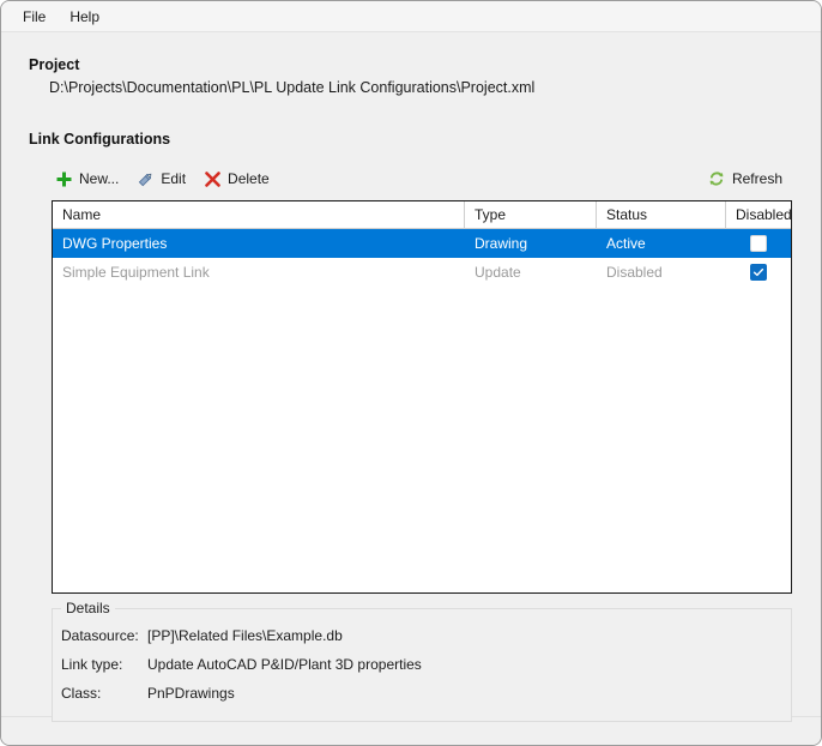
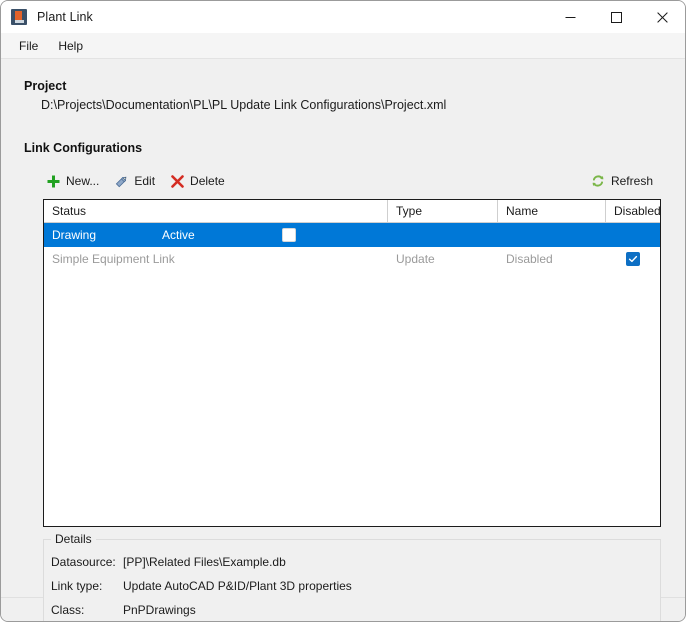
+ Plant Link
  File
  Help
  Project
  D:\Projects\Documentation\PL\PL Update Link Configurations\Project.xml
  Link Configurations
  New...
  Edit
  Delete
  Refresh
- Name
+ Status
  Type
- Status
+ Name
  Disabled
- DWG Properties
  Drawing
  Active
  Simple Equipment Link
  Update
  Disabled
  Details
  Datasource:
  [PP]\Related Files\Example.db
  Link type:
  Update AutoCAD P&ID/Plant 3D properties
  Class:
  PnPDrawings
